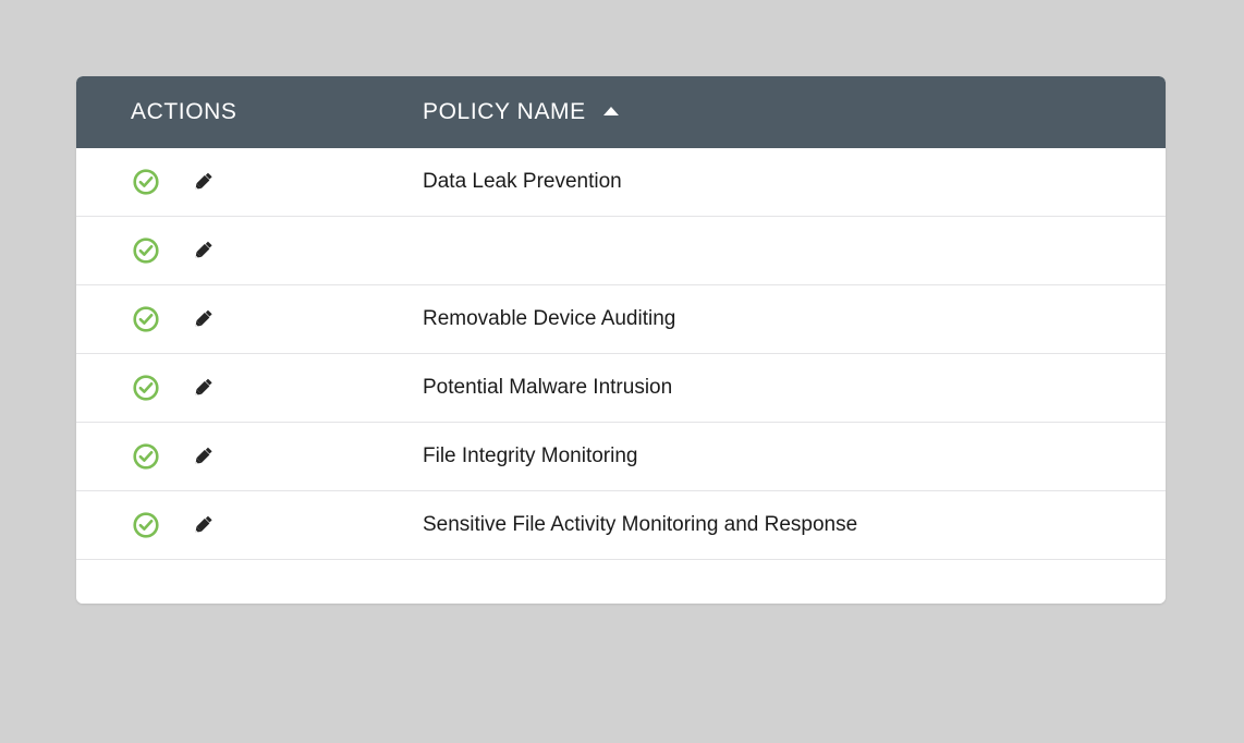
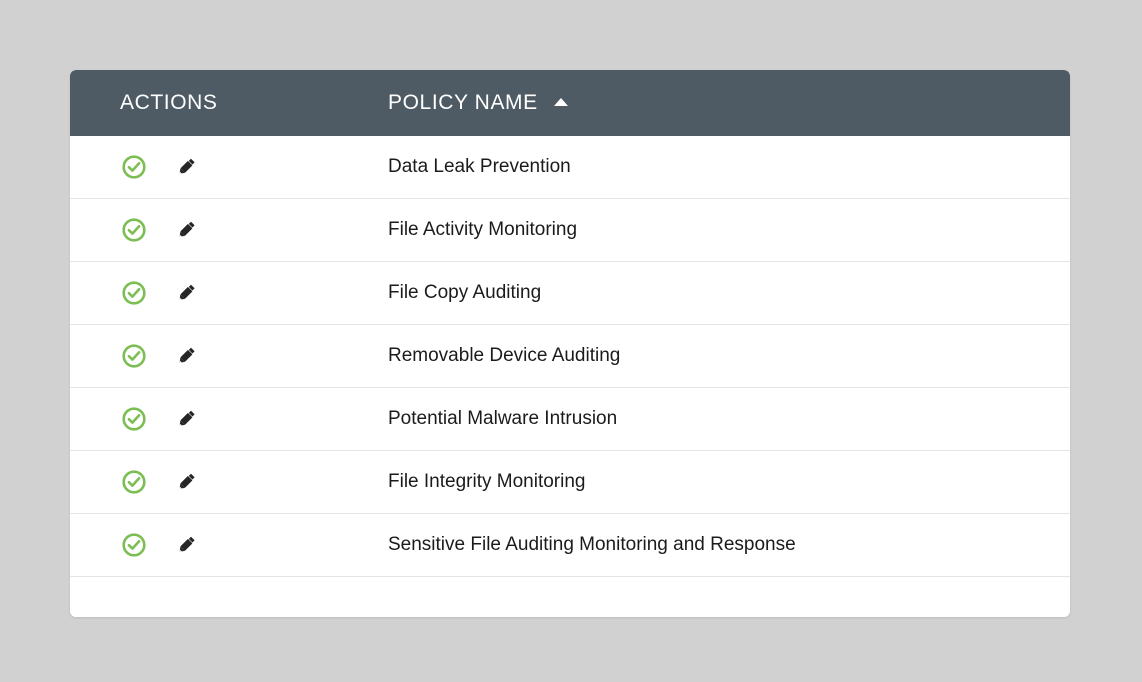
  ACTIONS
  POLICY NAME
  Data Leak Prevention
+ File Activity Monitoring
+ File Copy Auditing
  Removable Device Auditing
  Potential Malware Intrusion
  File Integrity Monitoring
- Sensitive File Activity Monitoring and Response
+ Sensitive File Auditing Monitoring and Response
